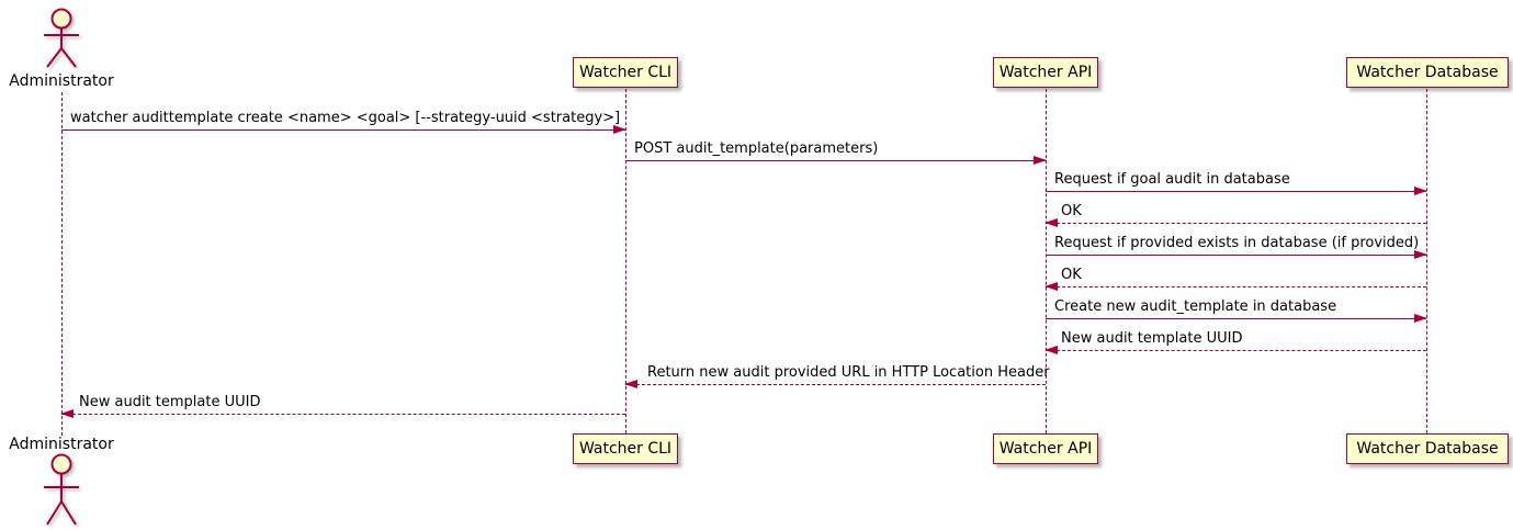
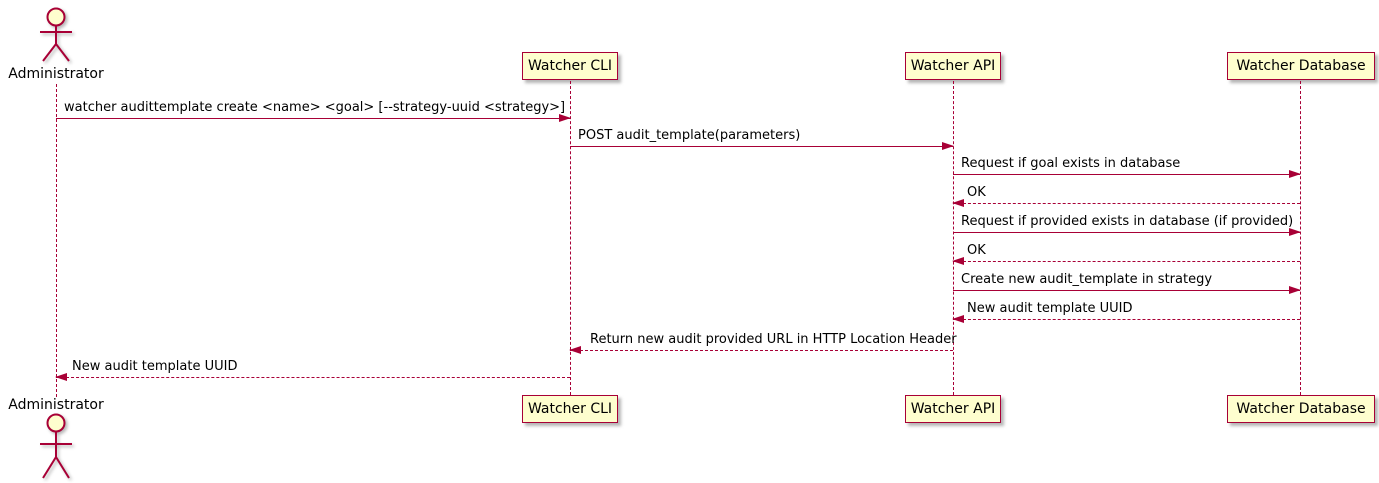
  Administrator
  Watcher CLI
  Watcher API
  Watcher Database
  watcher audittemplate create <name> <goal> [--strategy-uuid <strategy>]
  POST audit_template(parameters)
- Request if goal audit in database
+ Request if goal exists in database
  OK
  Request if provided exists in database (if provided)
  OK
- Create new audit_template in database
+ Create new audit_template in strategy
  New audit template UUID
  Return new audit provided URL in HTTP Location Header
  New audit template UUID
  Watcher CLI
  Watcher API
  Watcher Database
  Administrator
